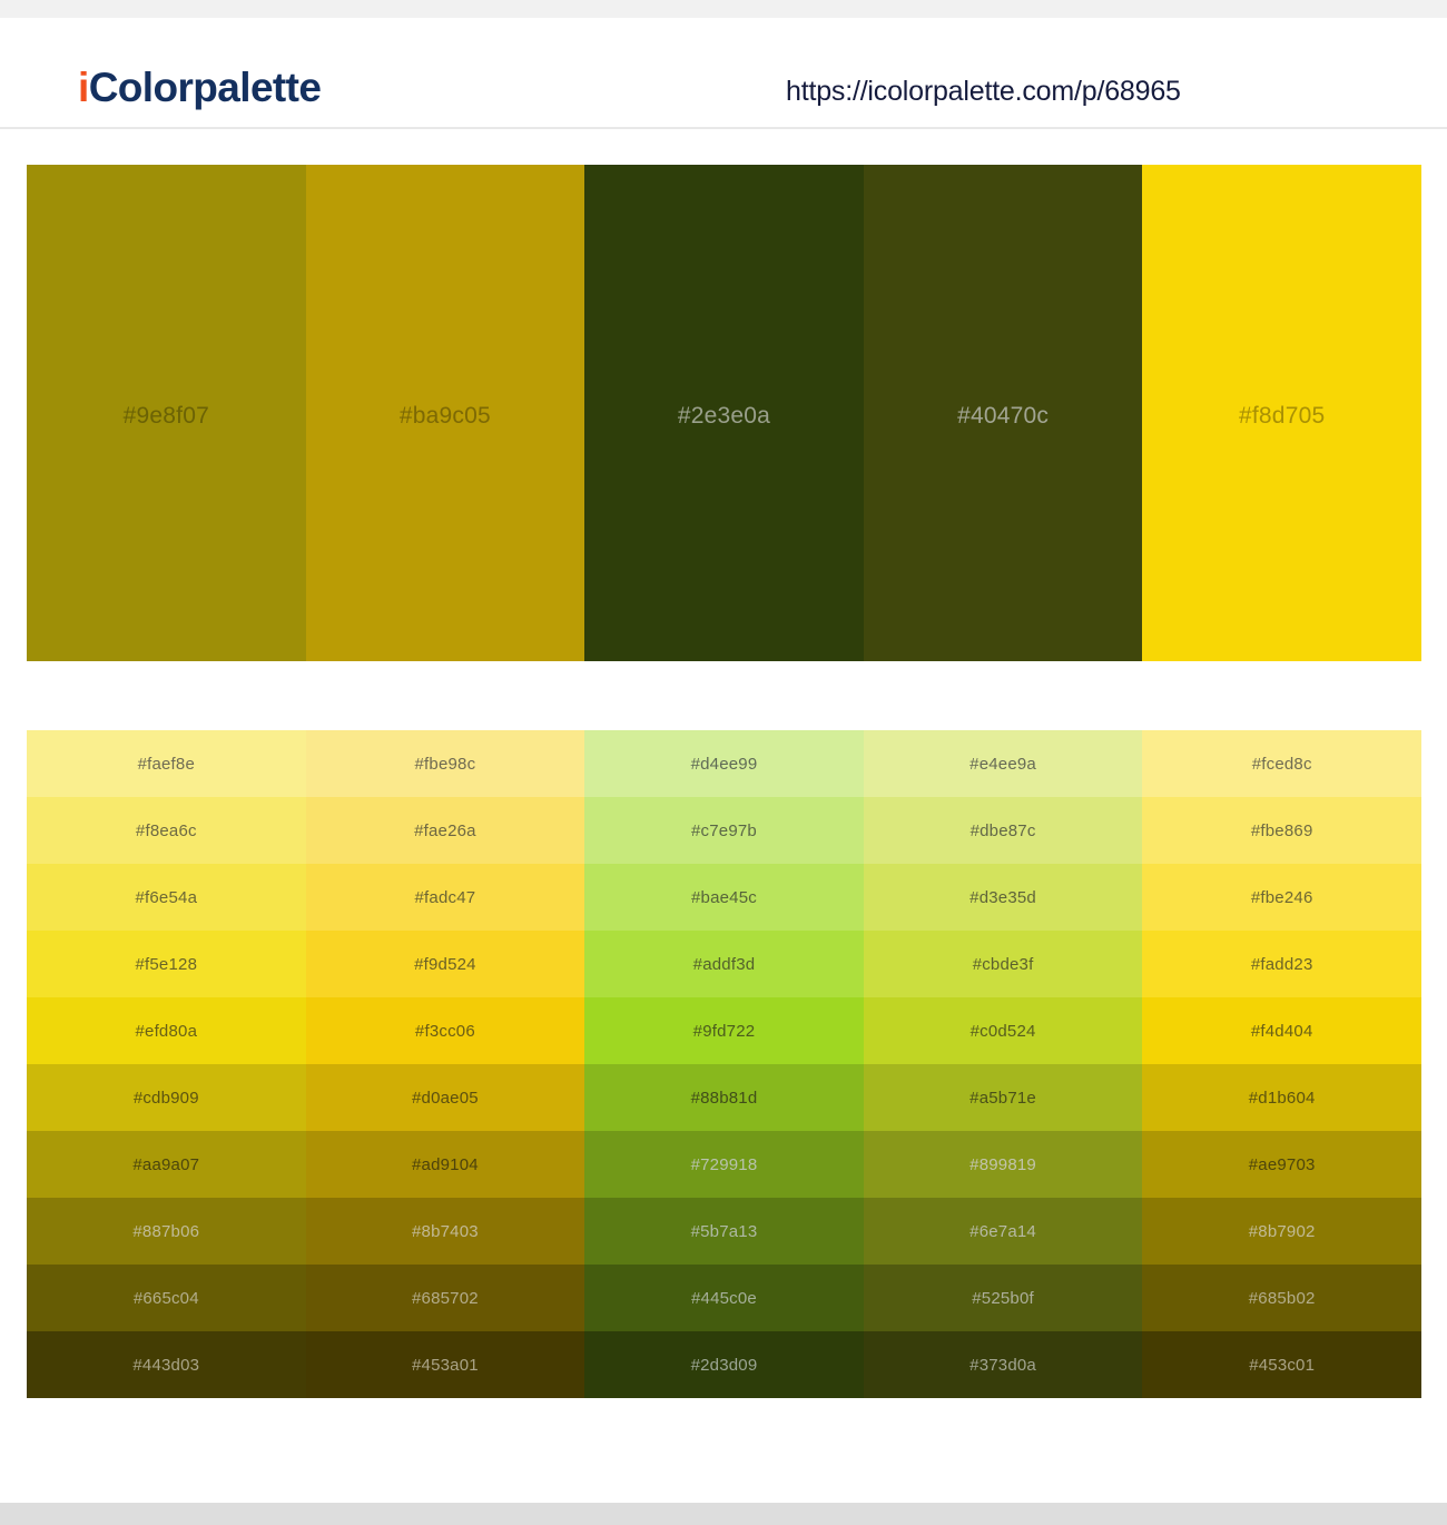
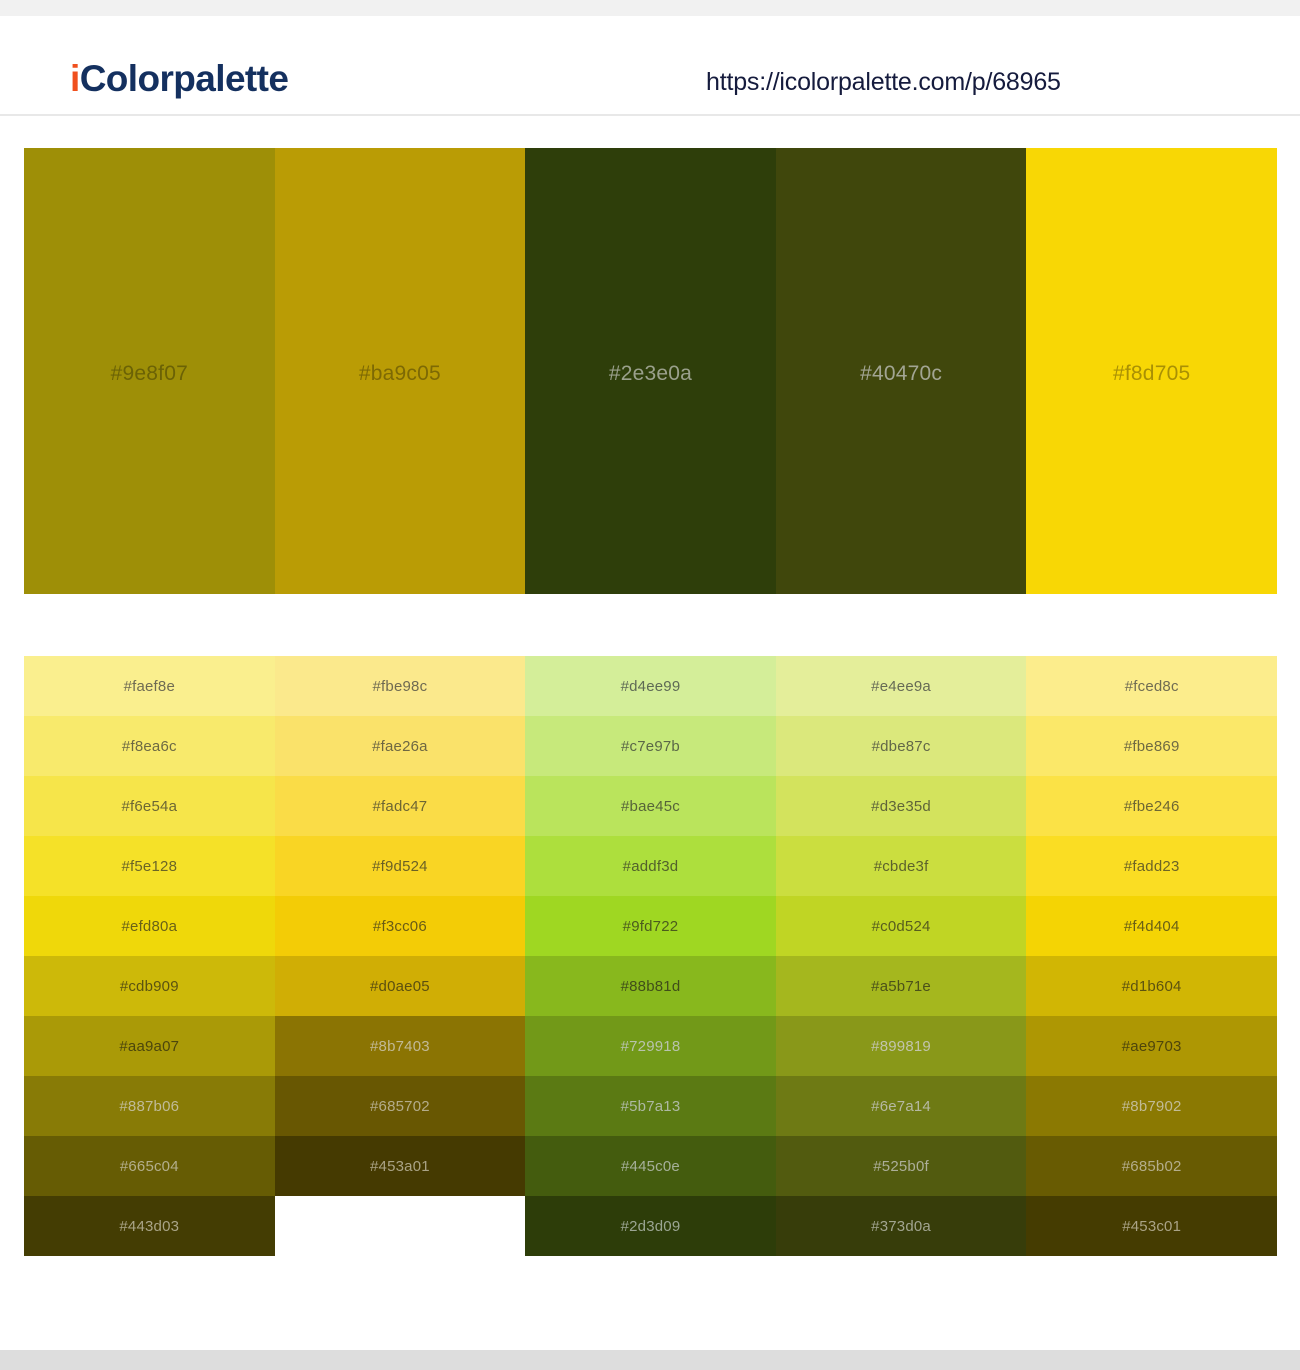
  iColorpalette
  https://icolorpalette.com/p/68965
  #9e8f07
  #ba9c05
  #2e3e0a
  #40470c
  #f8d705
  #faef8e
  #f8ea6c
  #f6e54a
  #f5e128
  #efd80a
  #cdb909
  #aa9a07
  #887b06
  #665c04
  #443d03
  #fbe98c
  #fae26a
  #fadc47
  #f9d524
  #f3cc06
  #d0ae05
- #ad9104
  #8b7403
  #685702
  #453a01
  #d4ee99
  #c7e97b
  #bae45c
  #addf3d
  #9fd722
  #88b81d
  #729918
  #5b7a13
  #445c0e
  #2d3d09
  #e4ee9a
  #dbe87c
  #d3e35d
  #cbde3f
  #c0d524
  #a5b71e
  #899819
  #6e7a14
  #525b0f
  #373d0a
  #fced8c
  #fbe869
  #fbe246
  #fadd23
  #f4d404
  #d1b604
  #ae9703
  #8b7902
  #685b02
  #453c01
